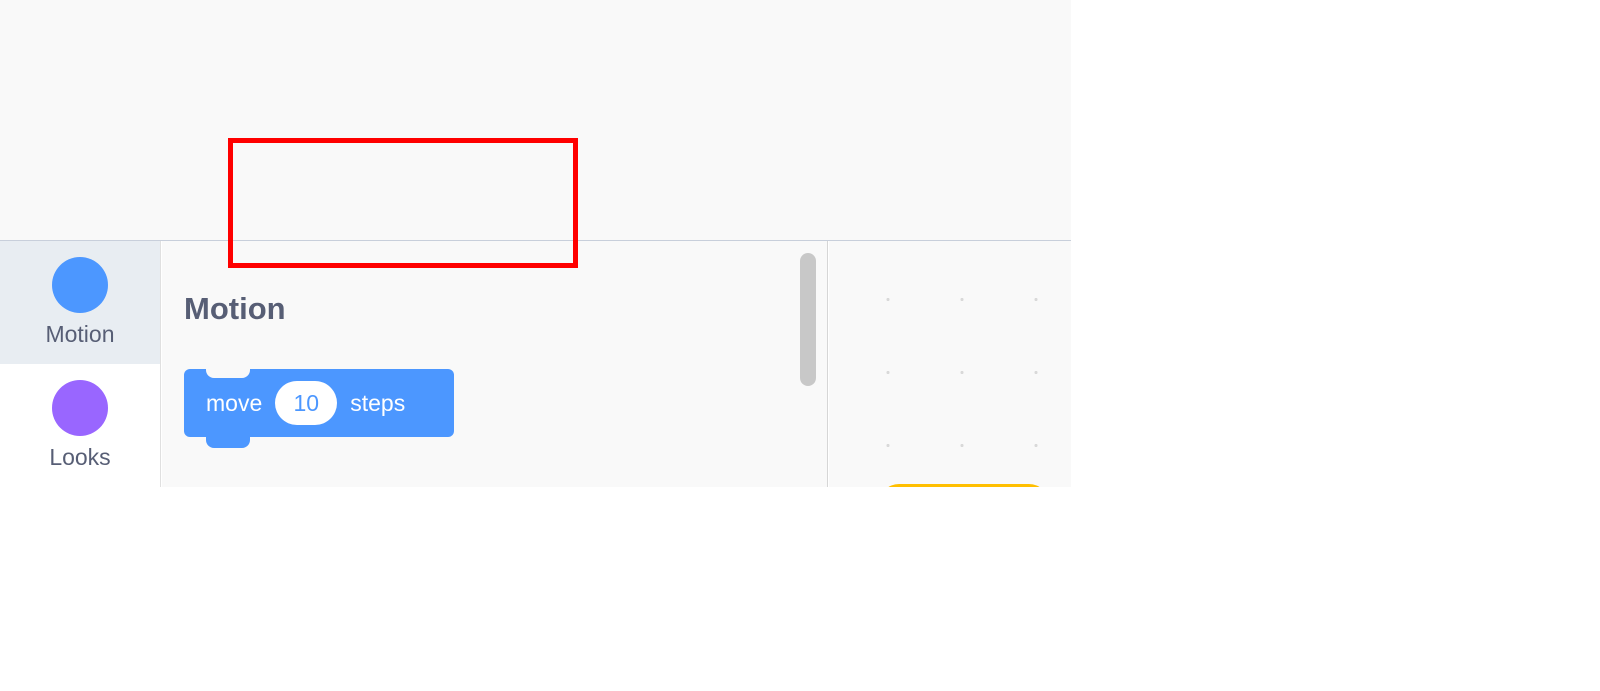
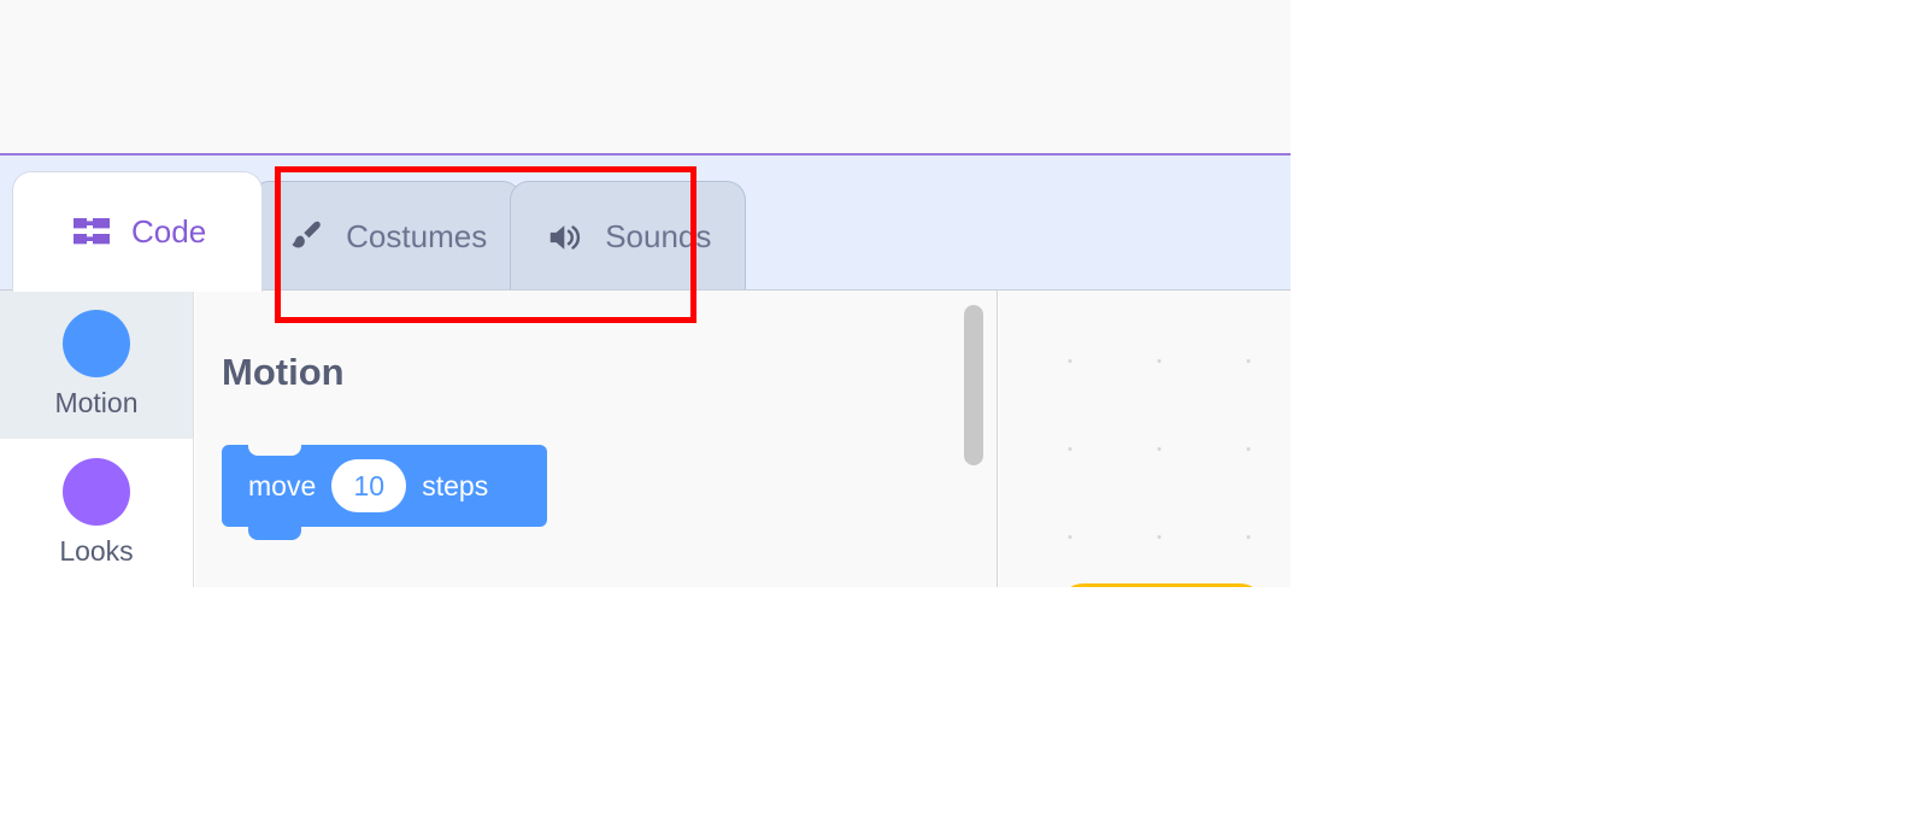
+ Code
+ Costumes
+ Sounds
  Motion
  Looks
  Motion
  move
  10
  steps
